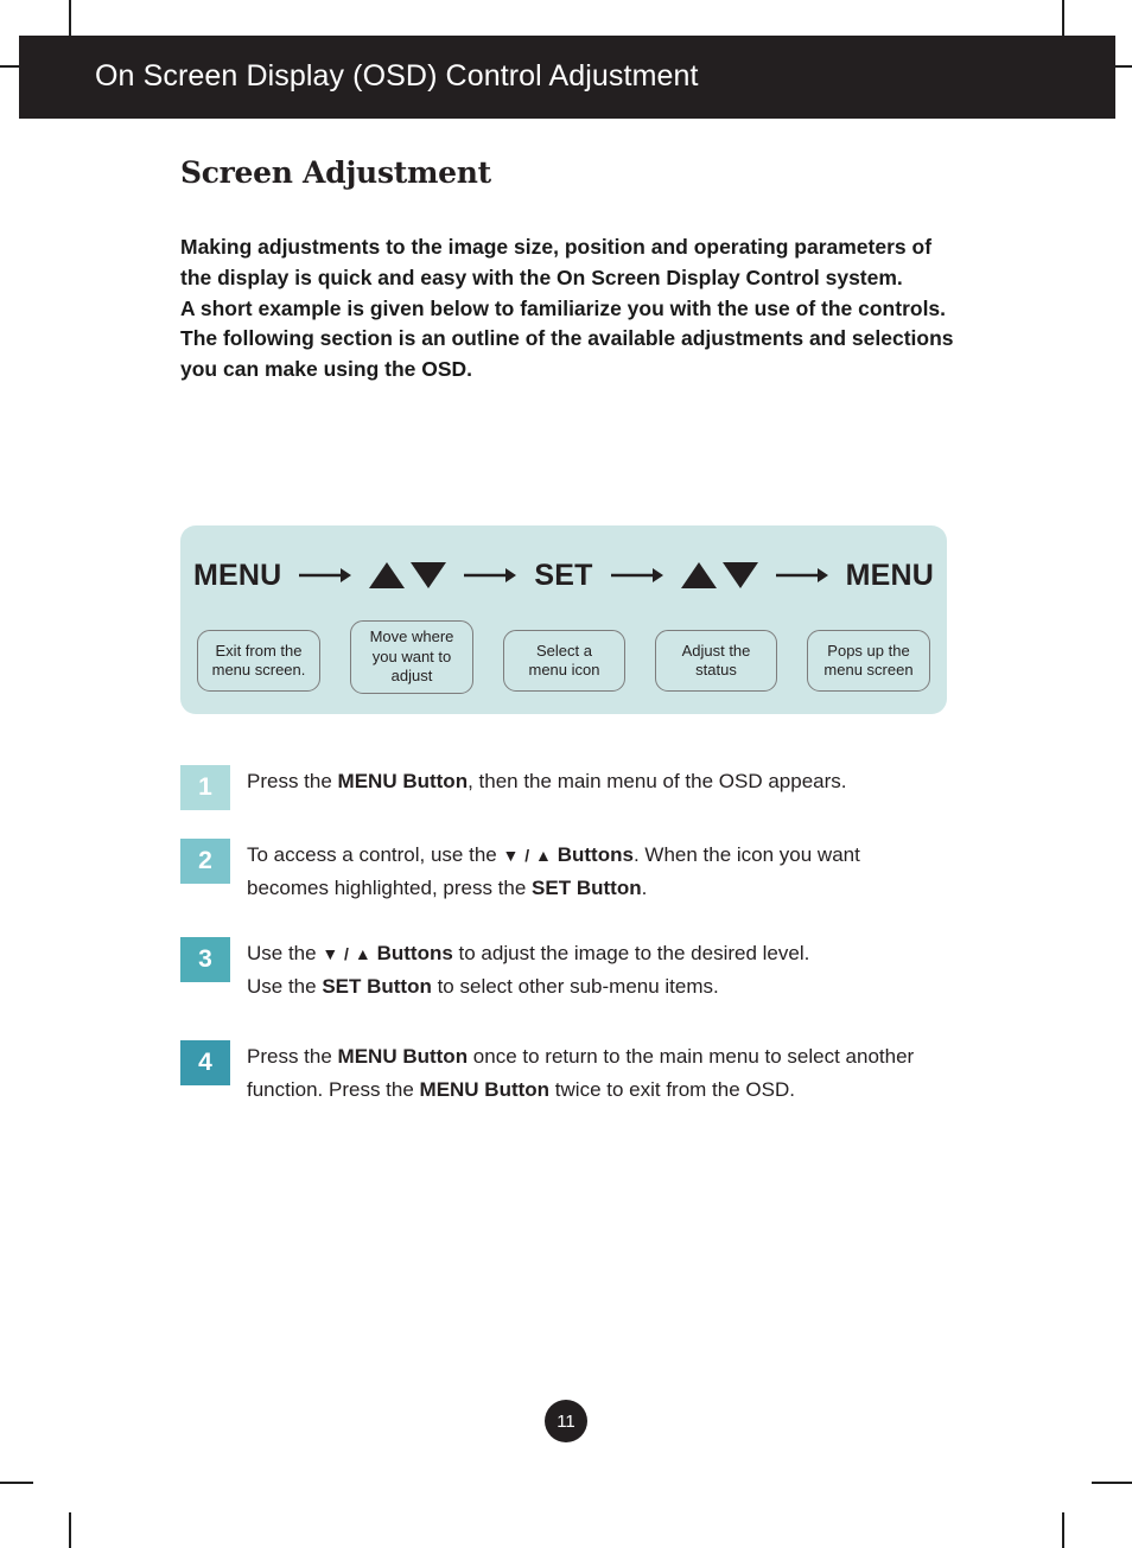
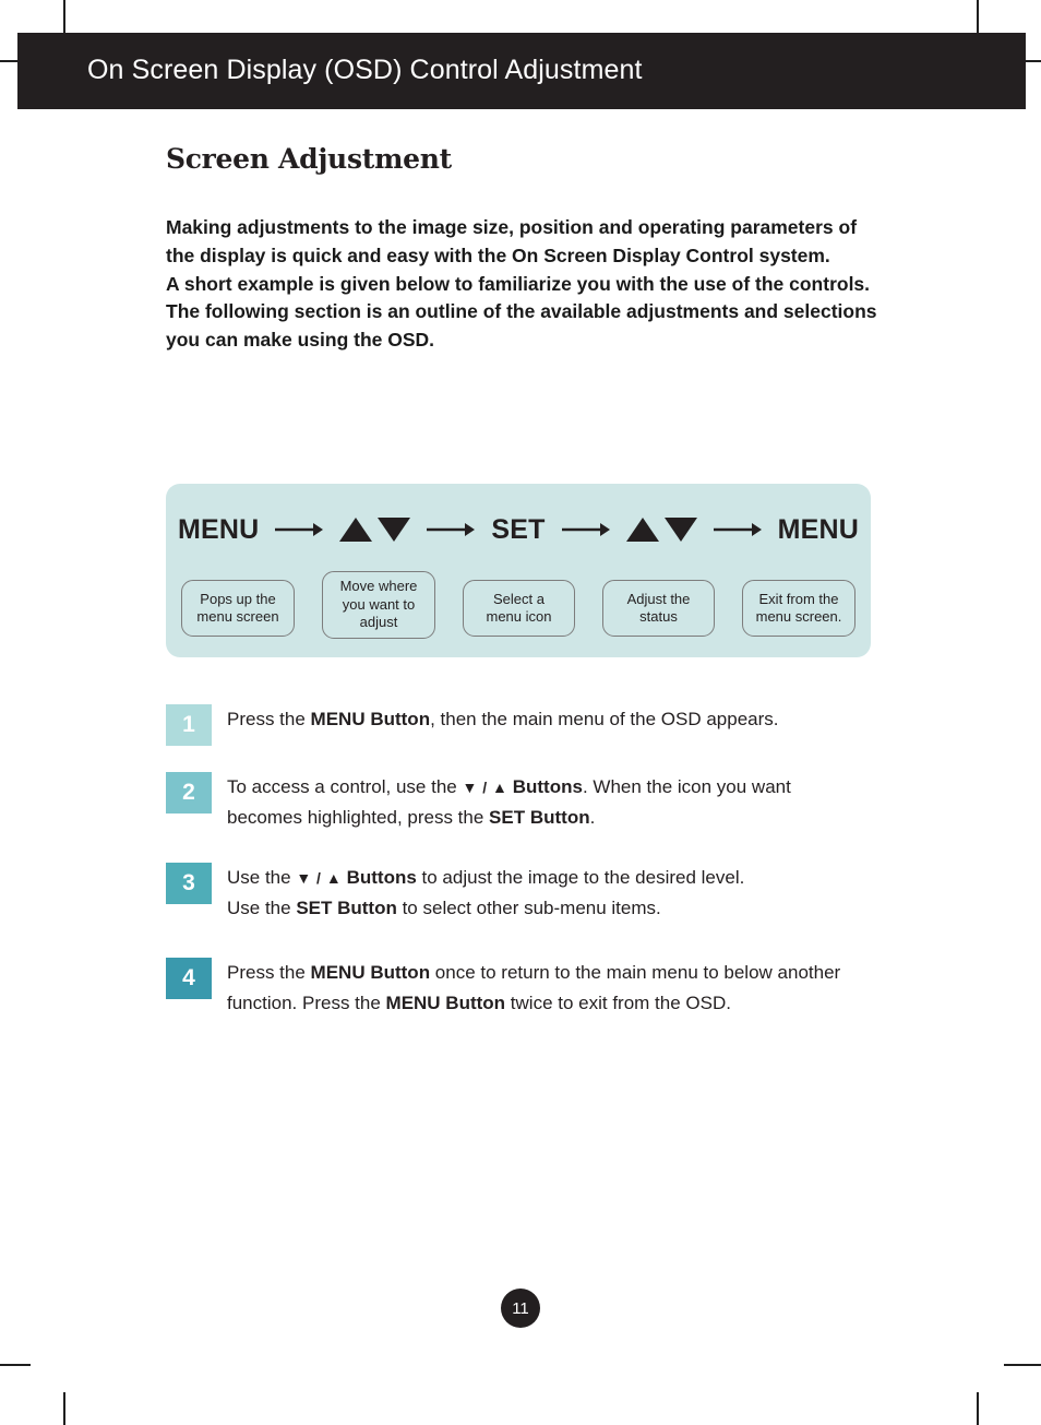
  On Screen Display (OSD) Control Adjustment
  Screen Adjustment
  Making adjustments to the image size, position and operating parameters of the display is quick and easy with the On Screen Display Control system.
  A short example is given below to familiarize you with the use of the controls. The following section is an outline of the available adjustments and selections you can make using the OSD.
  MENU
  SET
  MENU
- Exit from the menu screen.
+ Pops up the menu screen
  Move where you want to adjust
  Select a menu icon
  Adjust the status
- Pops up the menu screen
+ Exit from the menu screen.
  1
  Press the MENU Button, then the main menu of the OSD appears.
  2
  To access a control, use the ▼ / ▲ Buttons. When the icon you want
  becomes highlighted, press the SET Button.
  3
  Use the ▼ / ▲ Buttons to adjust the image to the desired level.
  Use the SET Button to select other sub-menu items.
  4
- Press the MENU Button once to return to the main menu to select another
+ Press the MENU Button once to return to the main menu to below another
  function. Press the MENU Button twice to exit from the OSD.
  11
